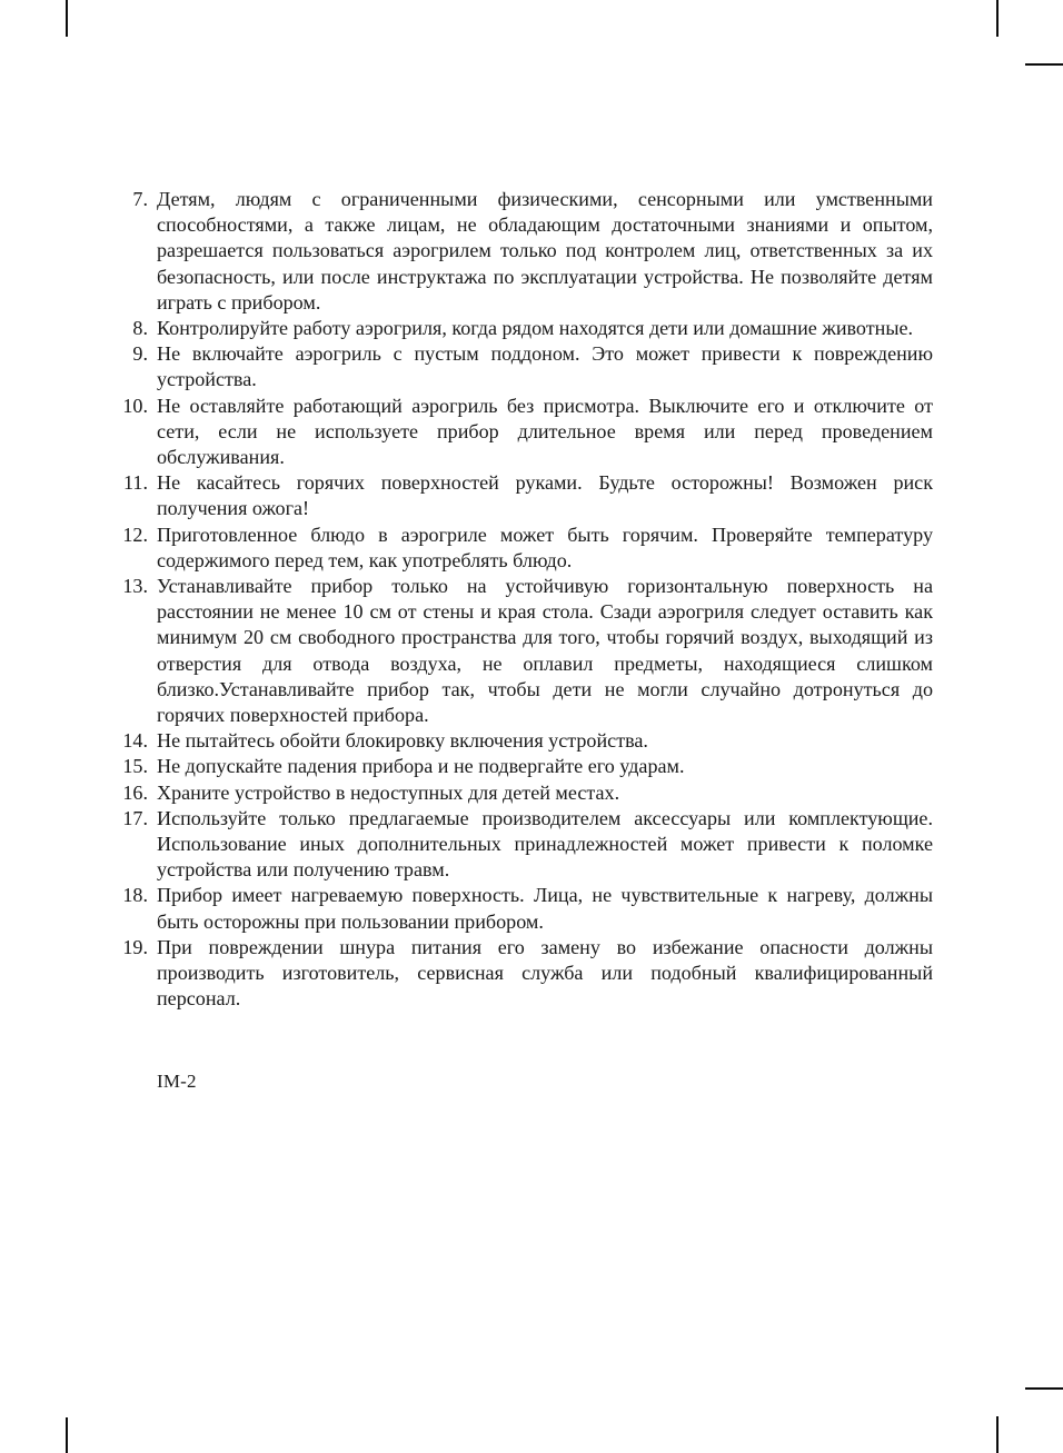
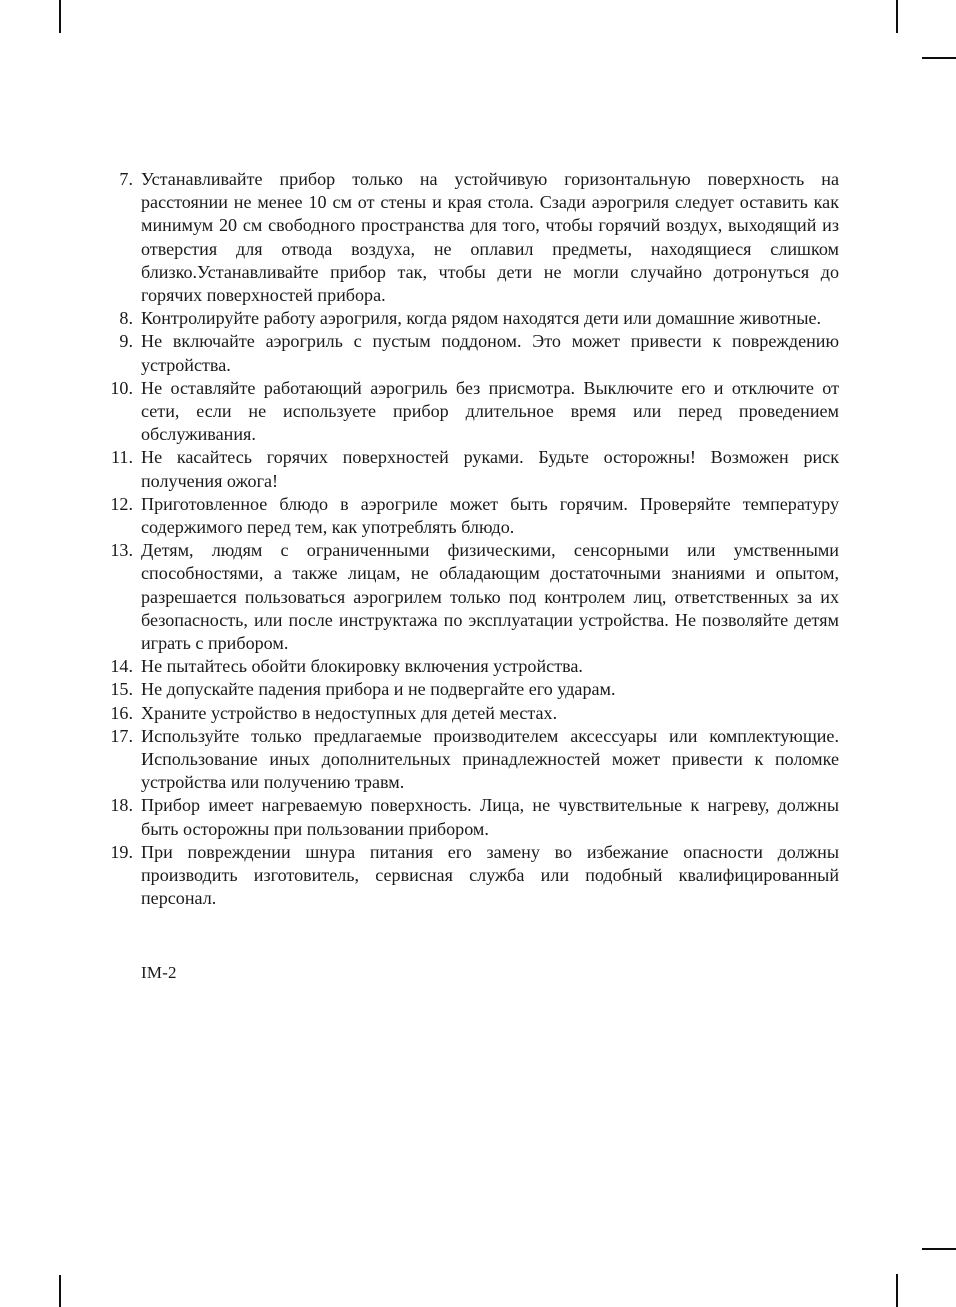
  7.
- Детям, людям с ограниченными физическими, сенсорными или умственными способностями, а также лицам, не обладающим достаточными знаниями и опытом, разрешается пользоваться аэрогрилем только под контролем лиц, ответственных за их безопасность, или после инструктажа по эксплуатации устройства. Не позволяйте детям играть с прибором.
+ Устанавливайте прибор только на устойчивую горизонтальную поверхность на расстоянии не менее 10 см от стены и края стола. Сзади аэрогриля следует оставить как минимум 20 см свободного пространства для того, чтобы горячий воздух, выходящий из отверстия для отвода воздуха, не оплавил предметы, находящиеся слишком близко.Устанавливайте прибор так, чтобы дети не могли случайно дотронуться до горячих поверхностей прибора.
  8.
  Контролируйте работу аэрогриля, когда рядом находятся дети или домашние животные.
  9.
  Не включайте аэрогриль с пустым поддоном. Это может привести к повреждению устройства.
  10.
  Не оставляйте работающий аэрогриль без присмотра. Выключите его и отключите от сети, если не используете прибор длительное время или перед проведением обслуживания.
  11.
  Не касайтесь горячих поверхностей руками. Будьте осторожны! Возможен риск получения ожога!
  12.
  Приготовленное блюдо в аэрогриле может быть горячим. Проверяйте температуру содержимого перед тем, как употреблять блюдо.
  13.
- Устанавливайте прибор только на устойчивую горизонтальную поверхность на расстоянии не менее 10 см от стены и края стола. Сзади аэрогриля следует оставить как минимум 20 см свободного пространства для того, чтобы горячий воздух, выходящий из отверстия для отвода воздуха, не оплавил предметы, находящиеся слишком близко.Устанавливайте прибор так, чтобы дети не могли случайно дотронуться до горячих поверхностей прибора.
+ Детям, людям с ограниченными физическими, сенсорными или умственными способностями, а также лицам, не обладающим достаточными знаниями и опытом, разрешается пользоваться аэрогрилем только под контролем лиц, ответственных за их безопасность, или после инструктажа по эксплуатации устройства. Не позволяйте детям играть с прибором.
  14.
  Не пытайтесь обойти блокировку включения устройства.
  15.
  Не допускайте падения прибора и не подвергайте его ударам.
  16.
  Храните устройство в недоступных для детей местах.
  17.
  Используйте только предлагаемые производителем аксессуары или комплектующие. Использование иных дополнительных принадлежностей может привести к поломке устройства или получению травм.
  18.
  Прибор имеет нагреваемую поверхность. Лица, не чувствительные к нагреву, должны быть осторожны при пользовании прибором.
  19.
  При повреждении шнура питания его замену во избежание опасности должны производить изготовитель, сервисная служба или подобный квалифицированный персонал.
  IM-2
